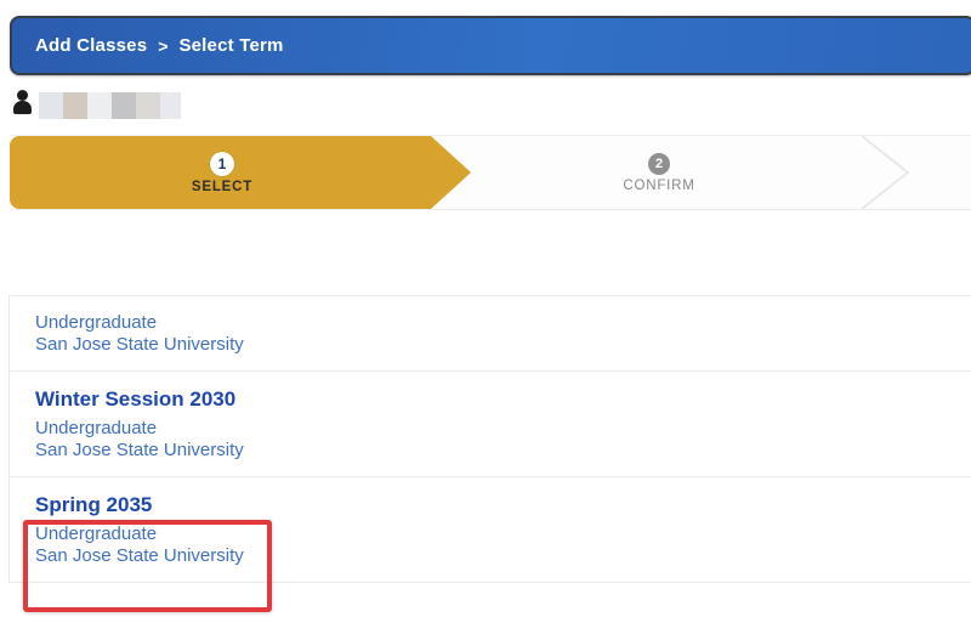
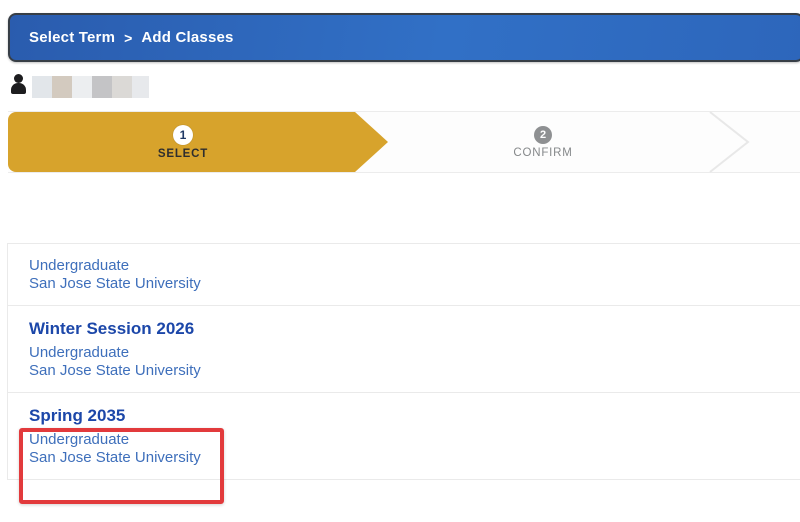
- Add Classes
+ Select Term
  >
- Select Term
+ Add Classes
  1
  SELECT
  2
  CONFIRM
  Undergraduate
  San Jose State University
- Winter Session 2030
+ Winter Session 2026
  Undergraduate
  San Jose State University
  Spring 2035
  Undergraduate
  San Jose State University
